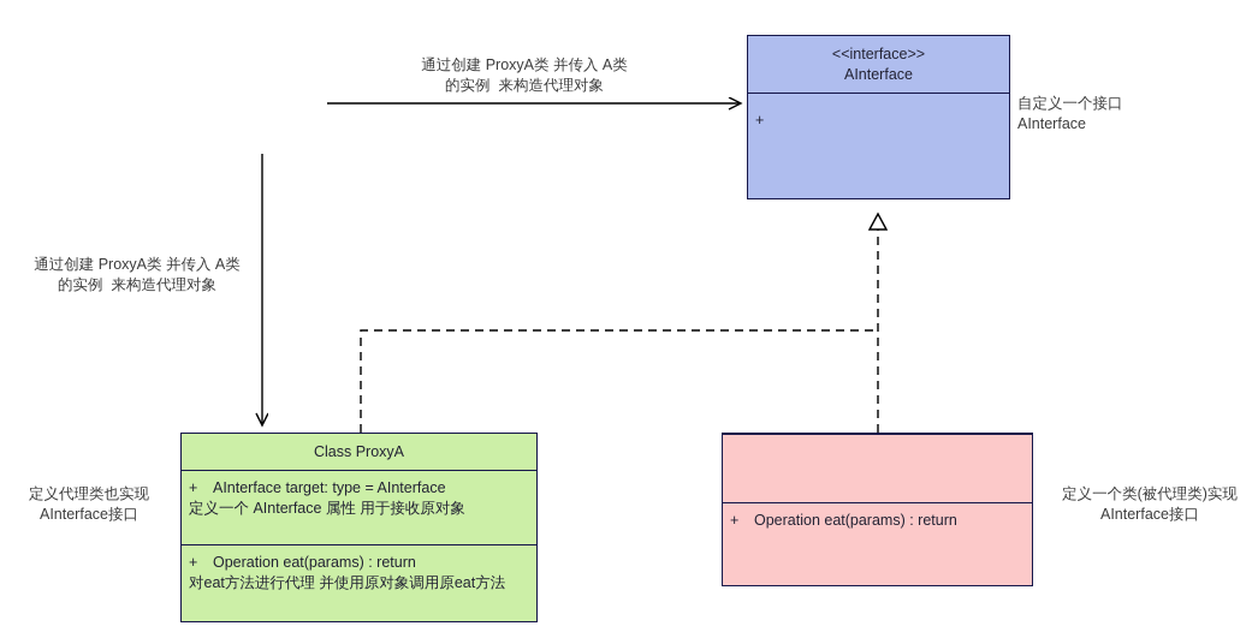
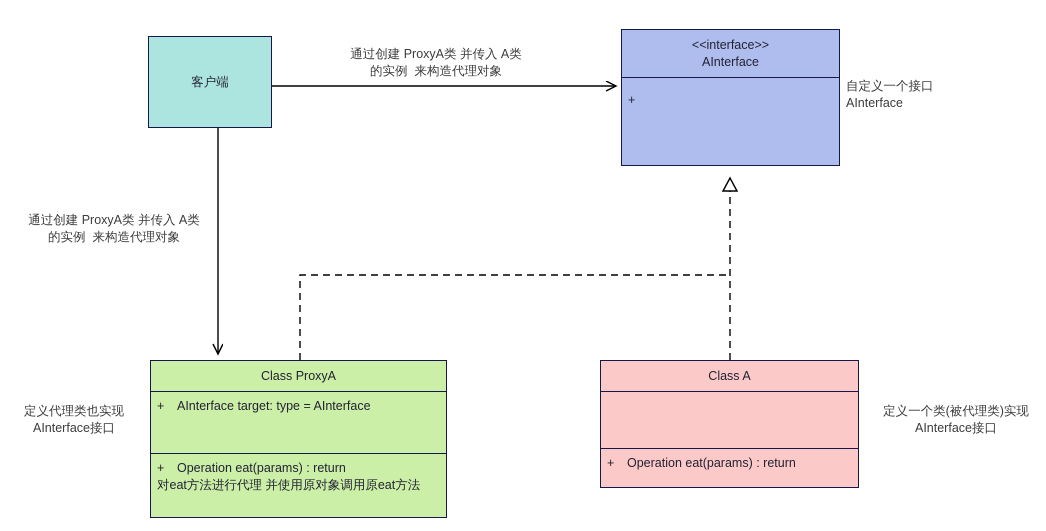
+ 客户端
  <<interface>>
  AInterface
  +
  Class ProxyA
  +
  AInterface target: type = AInterface
- 定义一个 AInterface 属性 用于接收原对象
  +
  Operation eat(params) : return
  对eat方法进行代理 并使用原对象调用原eat方法
+ Class A
  +
  Operation eat(params) : return
  通过创建 ProxyA类 并传入 A类
  的实例 来构造代理对象
  通过创建 ProxyA类 并传入 A类
  的实例 来构造代理对象
  自定义一个接口
  AInterface
  定义代理类也实现
  AInterface接口
  定义一个类(被代理类)实现
  AInterface接口
